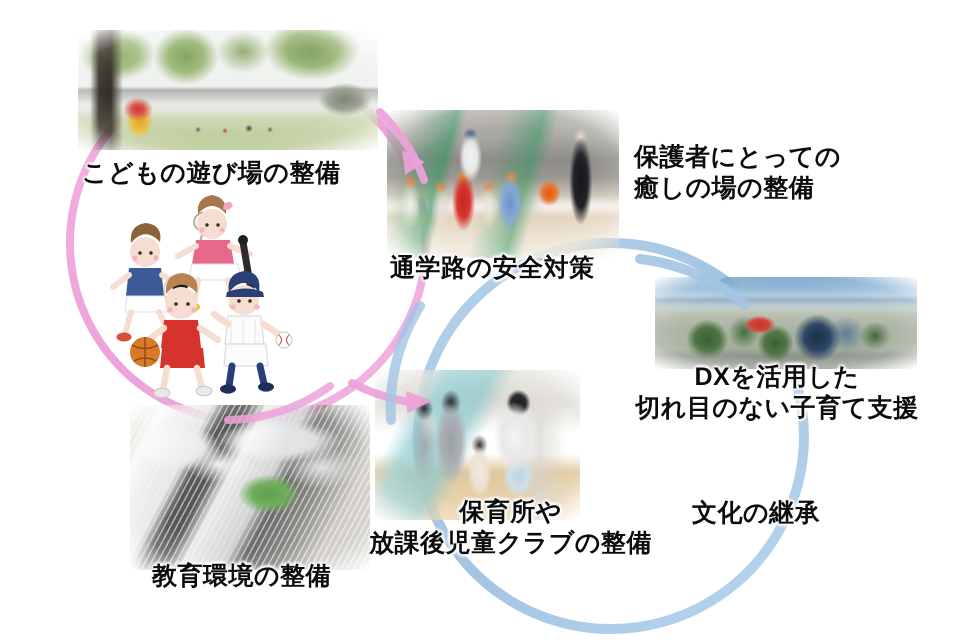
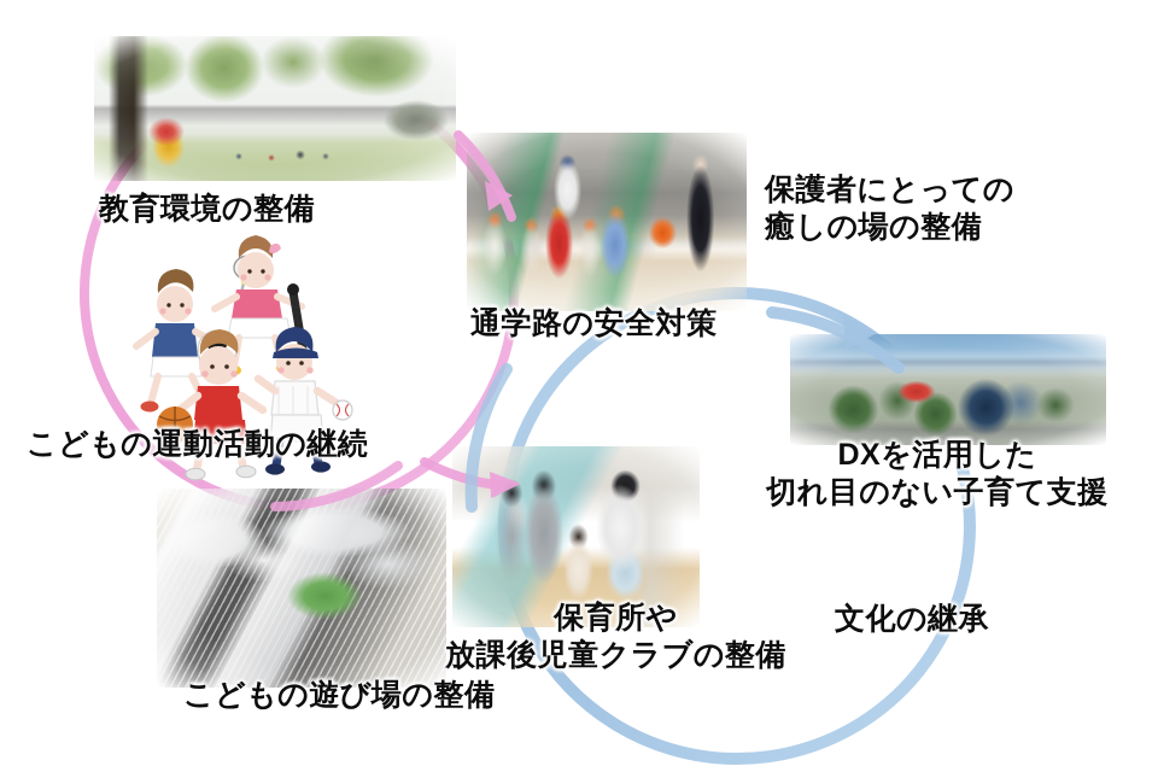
- こどもの遊び場の整備
+ 教育環境の整備
  保護者にとっての
  癒しの場の整備
  通学路の安全対策
+ こどもの運動活動の継続
  DXを活用した
  切れ目のない子育て支援
  保育所や
  放課後児童クラブの整備
- 教育環境の整備
+ こどもの遊び場の整備
  文化の継承
